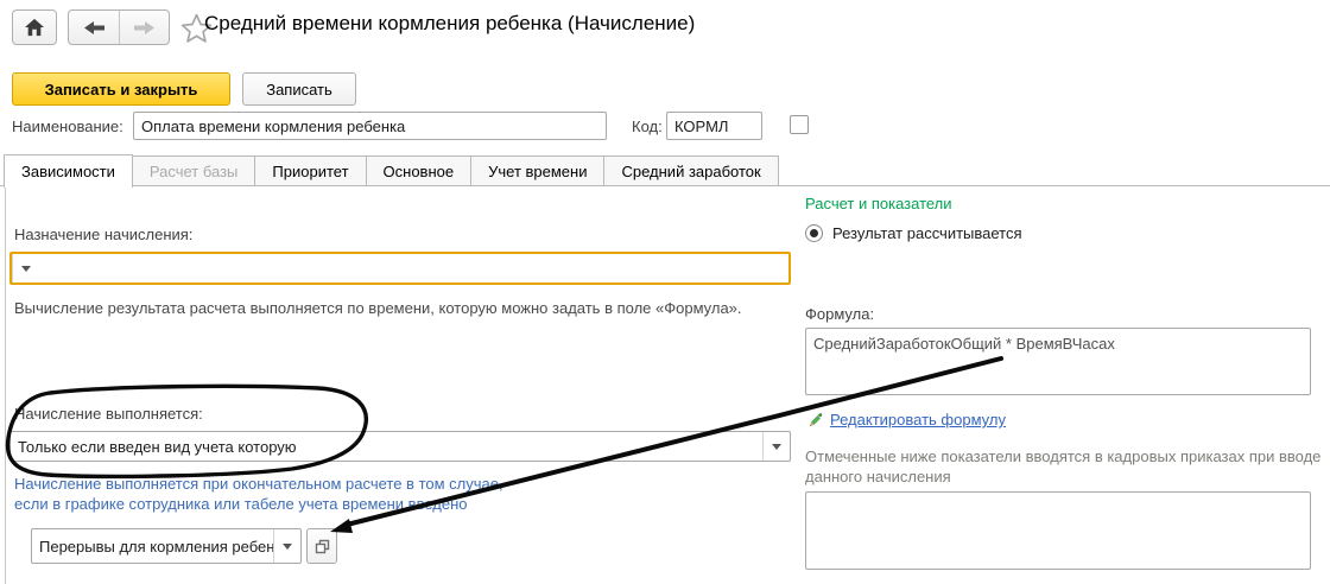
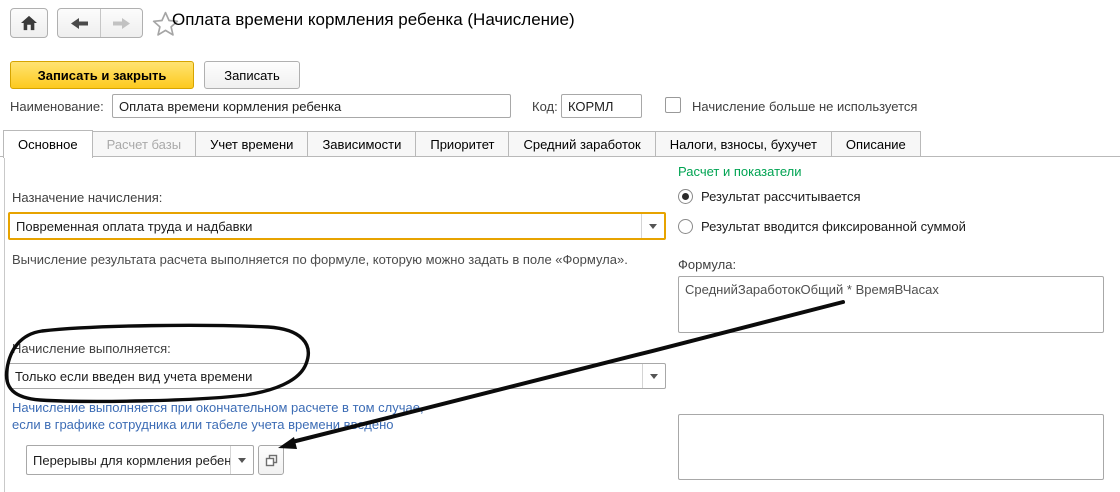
- Средний времени кормления ребенка (Начисление)
+ Оплата времени кормления ребенка (Начисление)
  Записать и закрыть
  Записать
  Наименование:
  Оплата времени кормления ребенка
  Код:
  КОРМЛ
+ Начисление больше не используется
- Зависимости
+ Основное
  Расчет базы
- Приоритет
+ Учет времени
- Основное
+ Зависимости
- Учет времени
+ Приоритет
  Средний заработок
+ Налоги, взносы, бухучет
+ Описание
  Назначение начисления:
+ Повременная оплата труда и надбавки
- Вычисление результата расчета выполняется по времени, которую можно задать в поле «Формула».
+ Вычисление результата расчета выполняется по формуле, которую можно задать в поле «Формула».
  Начисление выполняется:
- Только если введен вид учета которую
+ Только если введен вид учета времени
  Начисление выполняется при окончательном расчете в том случае
  если в графике сотрудника или табеле учета времени вено
  Перерывы для кормления ребен
  Расчет и показатели
  Результат рассчитывается
+ Результат вводится фиксированной суммой
  Формула:
  СреднийЗаработокОбщий * ВремяВЧасах
- Редактировать формулу
- Отмеченные ниже показатели вводятся в кадровых приказах при вводе данного начисления
